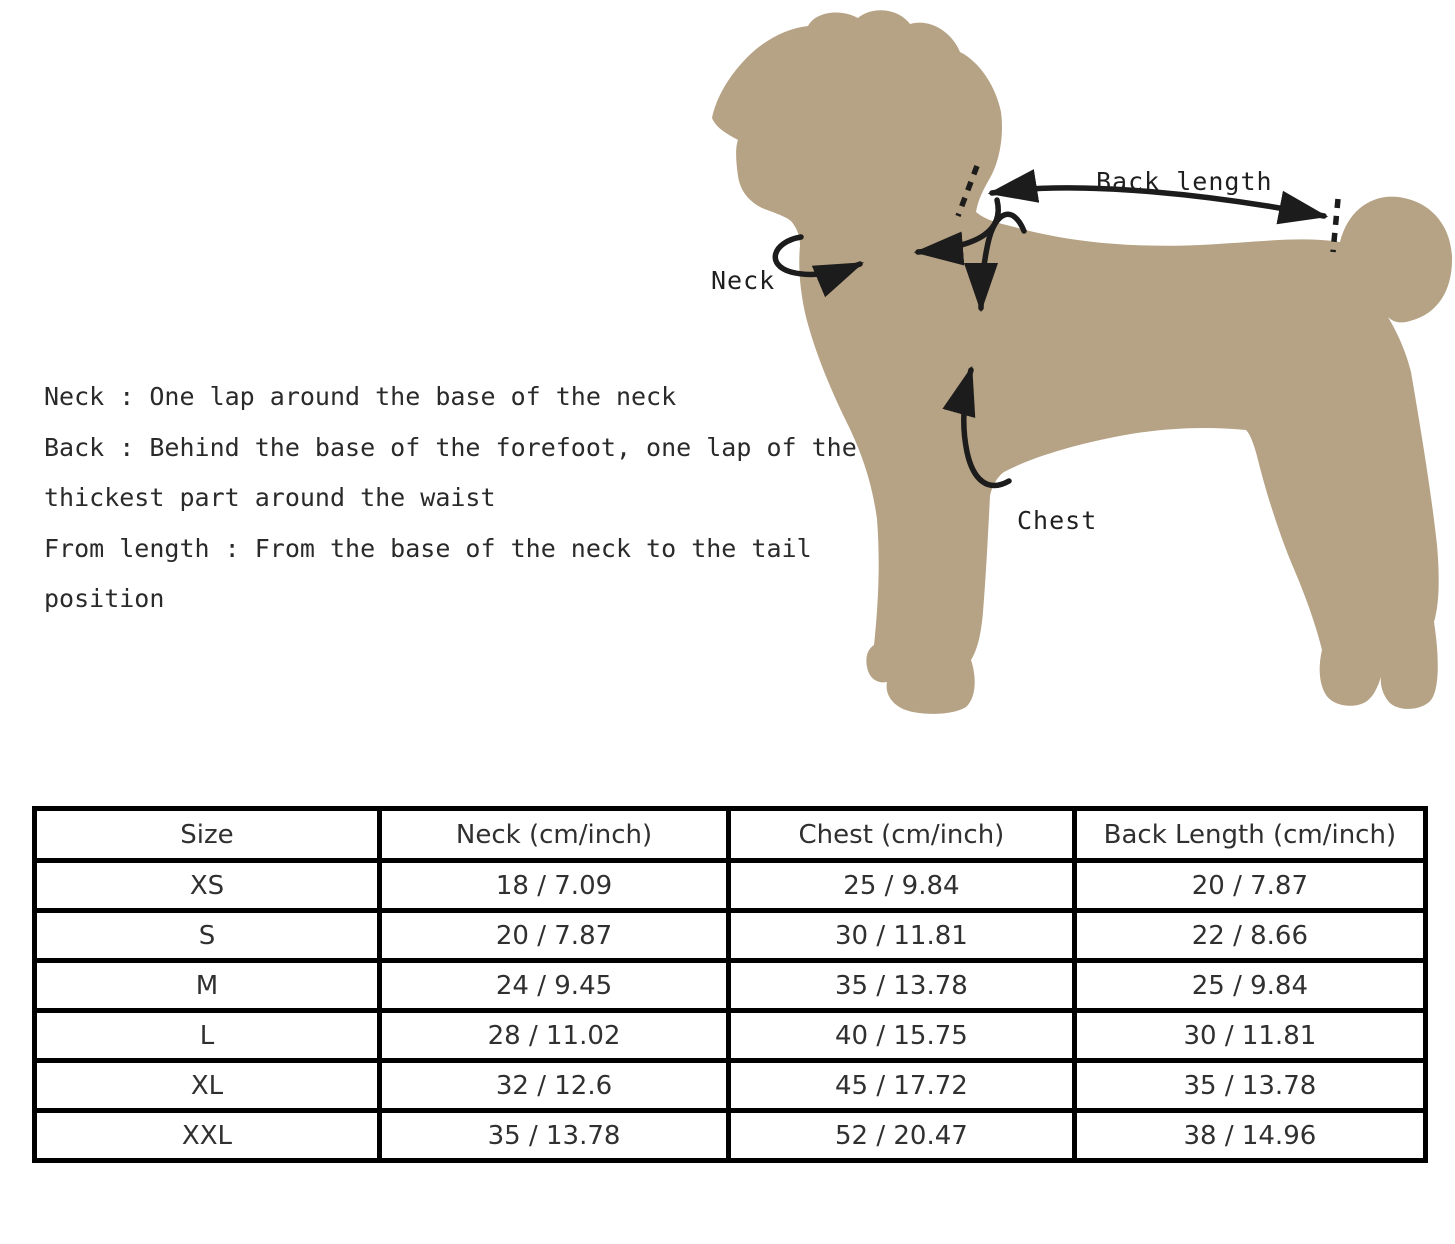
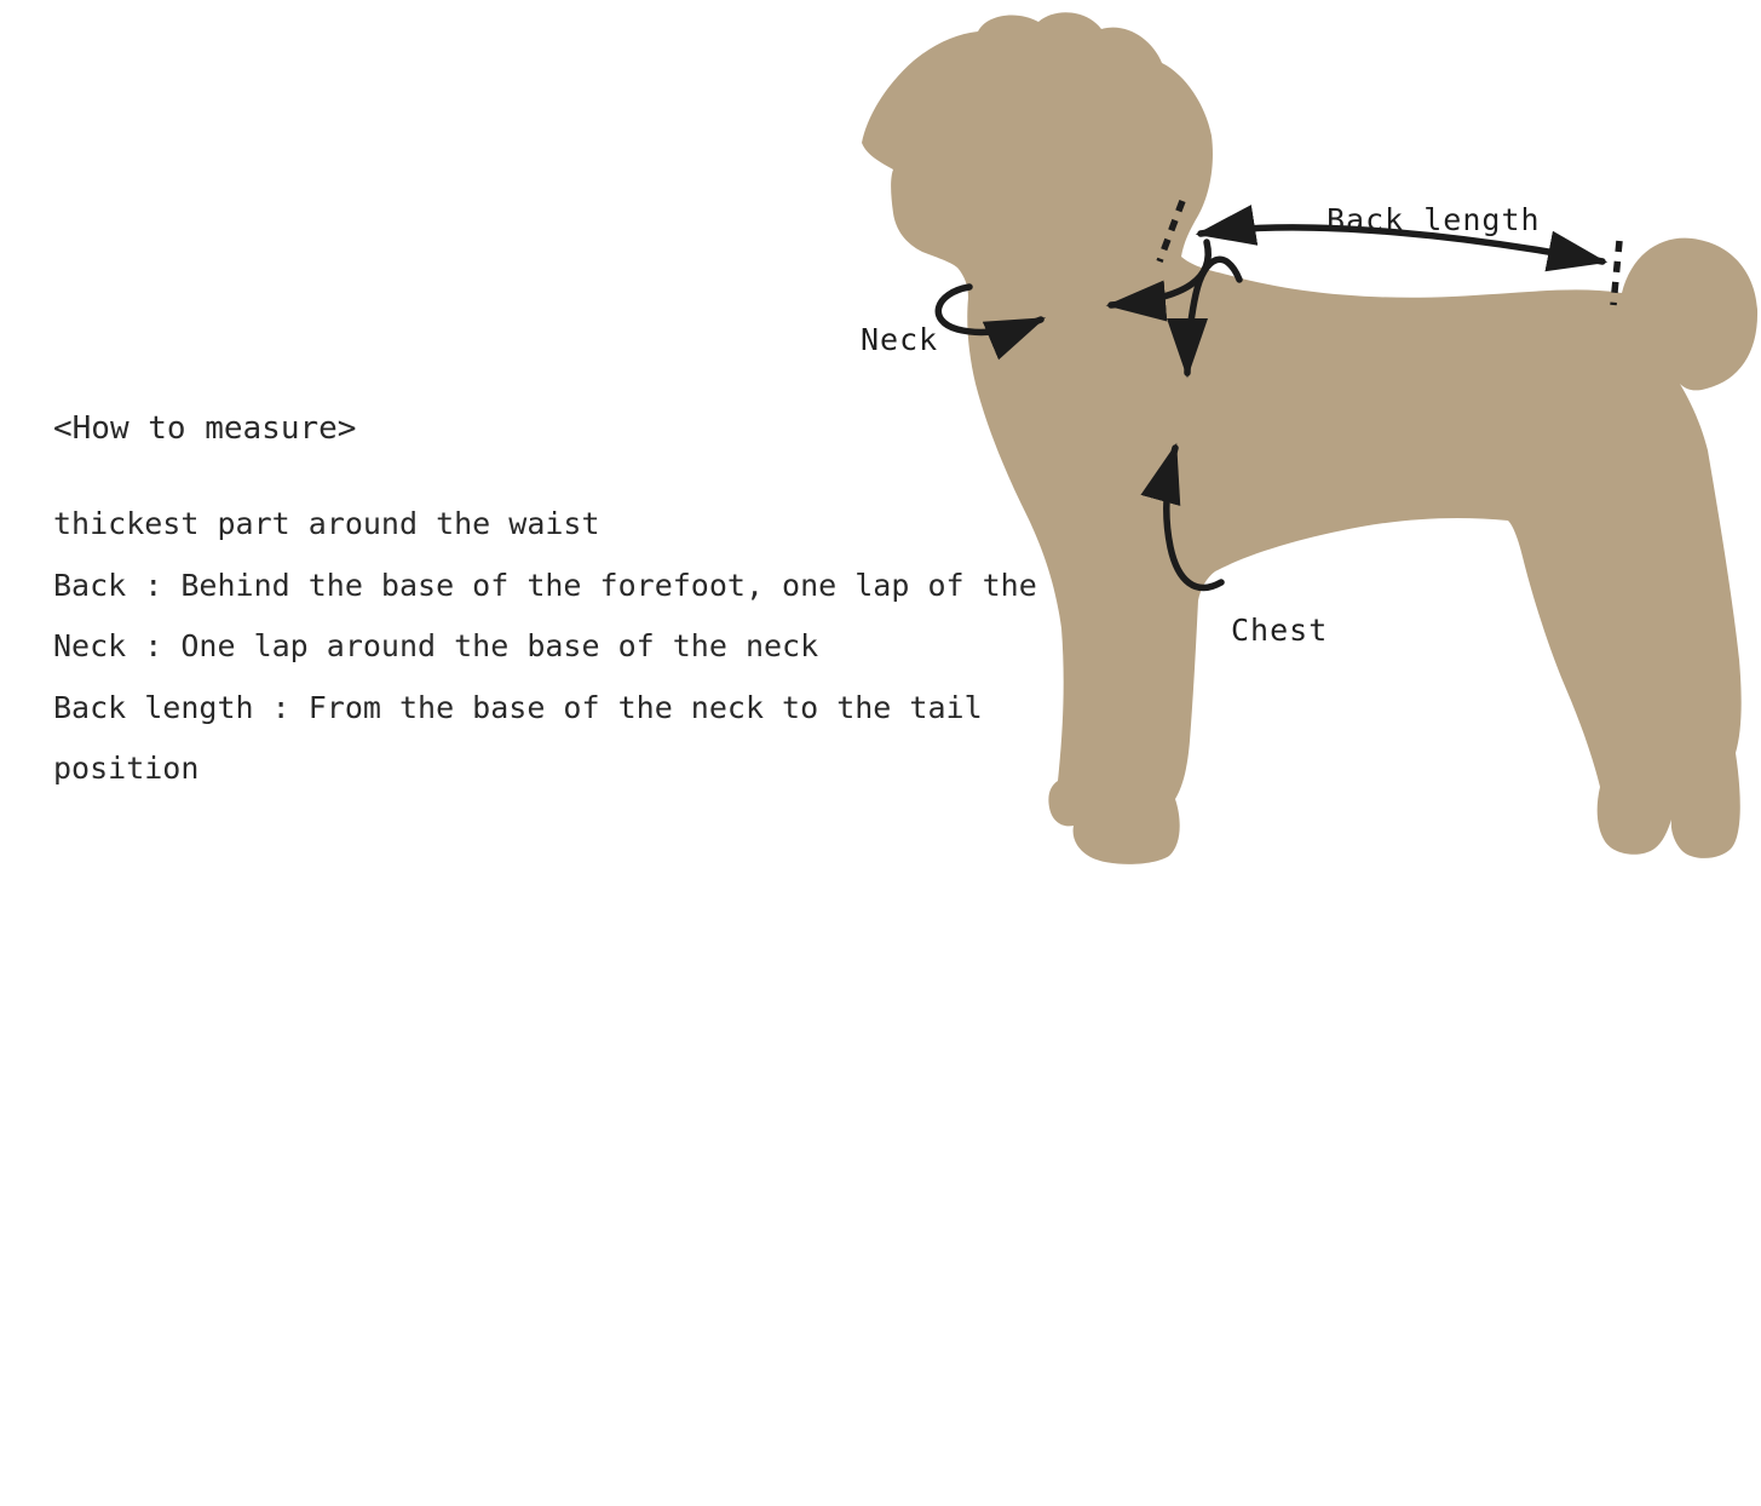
+ <How to measure>
- Neck : One lap around the base of the neck
+ thickest part around the waist
  Back : Behind the base of the forefoot, one lap of the
- thickest part around the waist
+ Neck : One lap around the base of the neck
- From length : From the base of the neck to the tail
+ Back length : From the base of the neck to the tail
  position
  Neck
  Back length
  Chest
- Size	Neck (cm/inch)	Chest (cm/inch)	Back Length (cm/inch)
- XS	18 / 7.09	25 / 9.84	20 / 7.87
- S	20 / 7.87	30 / 11.81	22 / 8.66
- M	24 / 9.45	35 / 13.78	25 / 9.84
- L	28 / 11.02	40 / 15.75	30 / 11.81
- XL	32 / 12.6	45 / 17.72	35 / 13.78
- XXL	35 / 13.78	52 / 20.47	38 / 14.96
